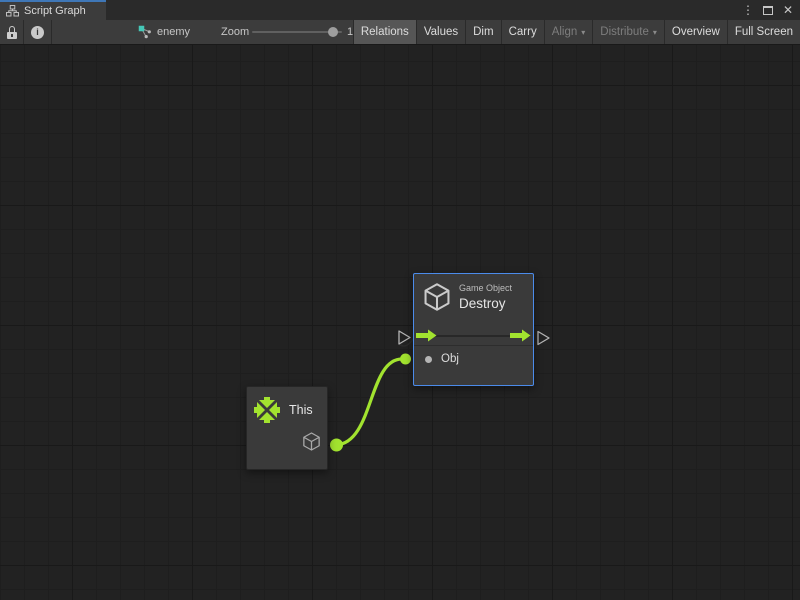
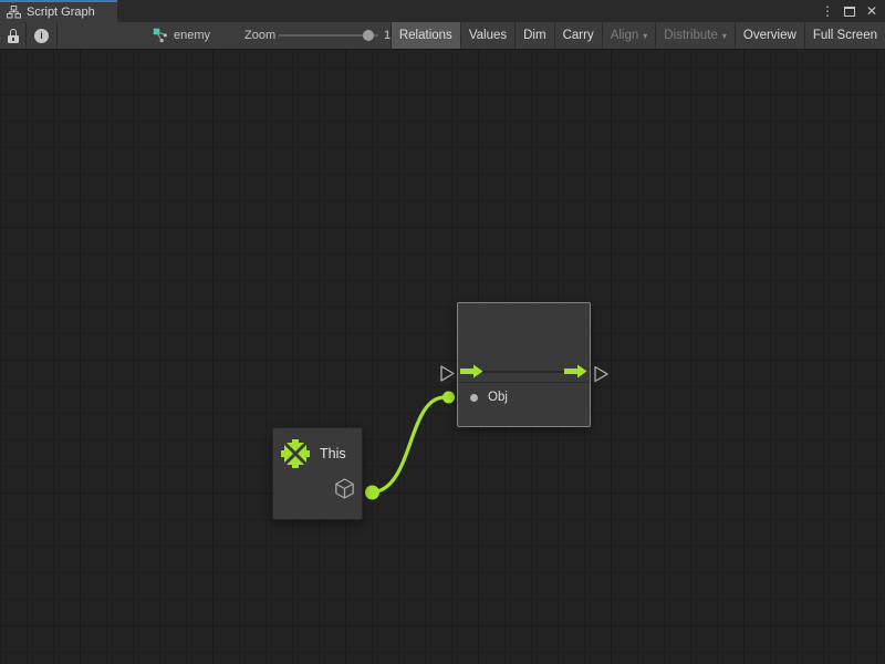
  Script Graph
  ⋮
  ✕
  i
  enemy
  Zoom
  Relations
  Values
  Dim
  Carry
  Align
  ▾
  Distribute
  ▾
  Overview
  Full Screen
- Game Object
- Destroy
  Obj
  This
